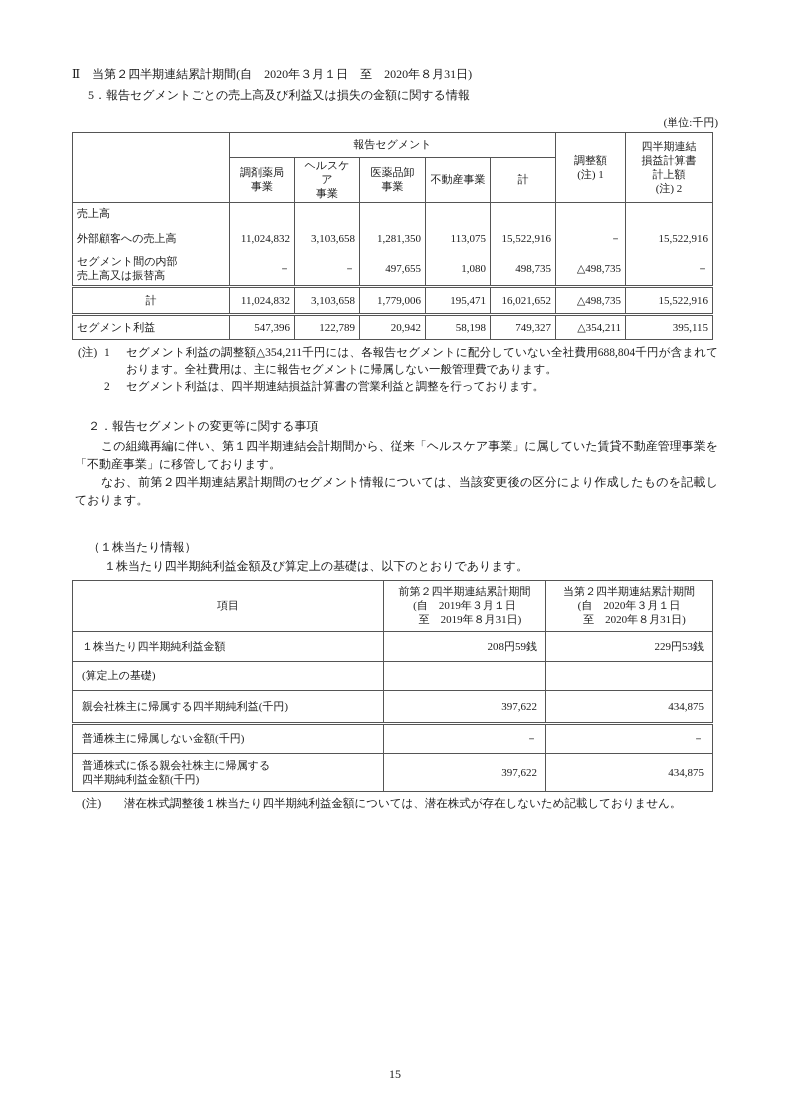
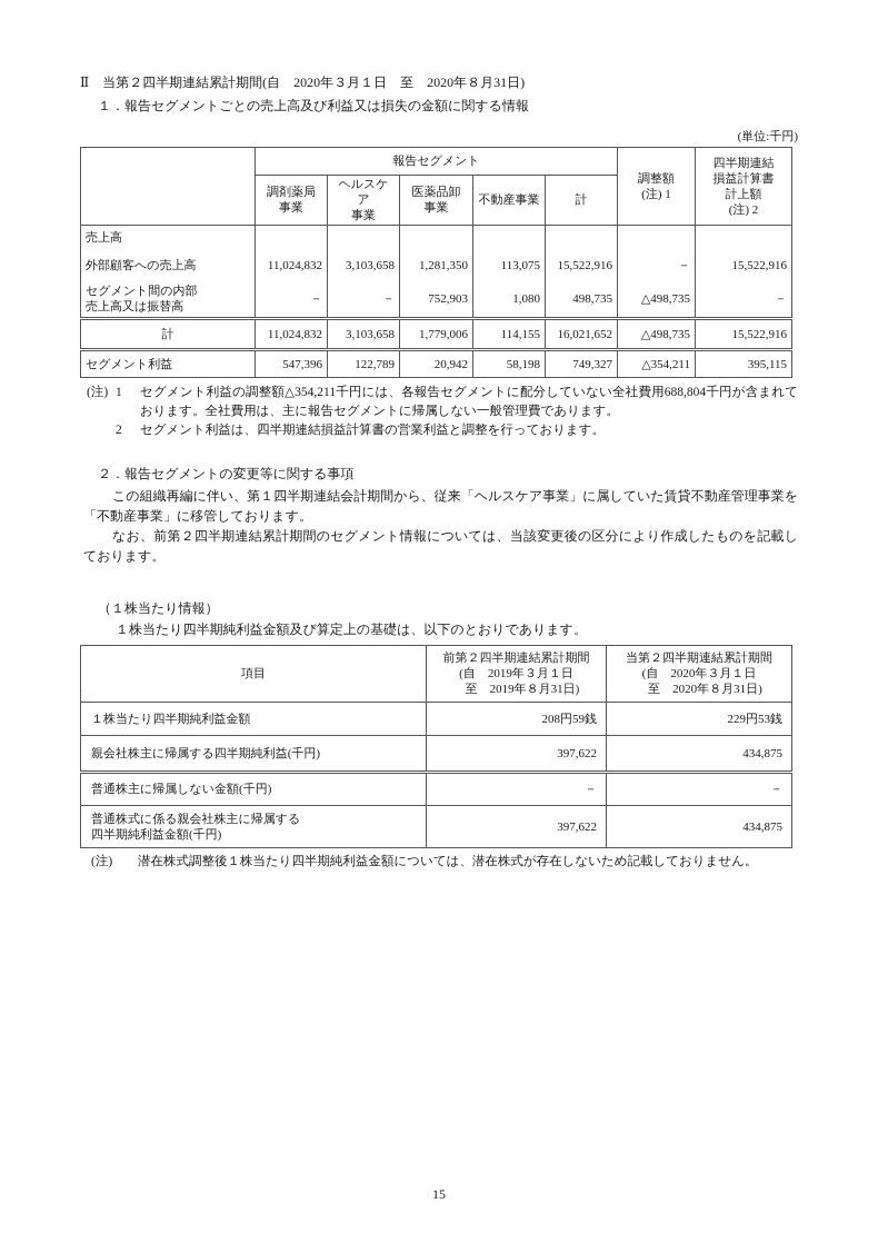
  Ⅱ 当第２四半期連結累計期間(自 2020年３月１日 至 2020年８月31日)
- 5．報告セグメントごとの売上高及び利益又は損失の金額に関する情報
+ １．報告セグメントごとの売上高及び利益又は損失の金額に関する情報
  (単位:千円)
  	報告セグメント	調整額 (注) 1	四半期連結 損益計算書 計上額 (注) 2
  調剤薬局 事業	ヘルスケア 事業	医薬品卸 事業	不動産事業	計
  売上高
  外部顧客への売上高	11,024,832	3,103,658	1,281,350	113,075	15,522,916	－	15,522,916
- セグメント間の内部 売上高又は振替高	－	－	497,655	1,080	498,735	△498,735	－
+ セグメント間の内部 売上高又は振替高	－	－	752,903	1,080	498,735	△498,735	－
- 計	11,024,832	3,103,658	1,779,006	195,471	16,021,652	△498,735	15,522,916
+ 計	11,024,832	3,103,658	1,779,006	114,155	16,021,652	△498,735	15,522,916
  セグメント利益	547,396	122,789	20,942	58,198	749,327	△354,211	395,115
  (注)
  1
  セグメント利益の調整額△354,211千円には、各報告セグメントに配分していない全社費用688,804千円が含まれております。全社費用は、主に報告セグメントに帰属しない一般管理費であります。
  2
  セグメント利益は、四半期連結損益計算書の営業利益と調整を行っております。
  ２．報告セグメントの変更等に関する事項
  この組織再編に伴い、第１四半期連結会計期間から、従来「ヘルスケア事業」に属していた賃貸不動産管理事業を「不動産事業」に移管しております。
  なお、前第２四半期連結累計期間のセグメント情報については、当該変更後の区分により作成したものを記載しております。
  （１株当たり情報）
  １株当たり四半期純利益金額及び算定上の基礎は、以下のとおりであります。
  項目	前第２四半期連結累計期間 (自 2019年３月１日 至 2019年８月31日)	当第２四半期連結累計期間 (自 2020年３月１日 至 2020年８月31日)
  １株当たり四半期純利益金額	208円59銭	229円53銭
- (算定上の基礎)
  親会社株主に帰属する四半期純利益(千円)	397,622	434,875
  普通株主に帰属しない金額(千円)	－	－
  普通株式に係る親会社株主に帰属する 四半期純利益金額(千円)	397,622	434,875
  (注)
  潜在株式調整後１株当たり四半期純利益金額については、潜在株式が存在しないため記載しておりません。
  15
